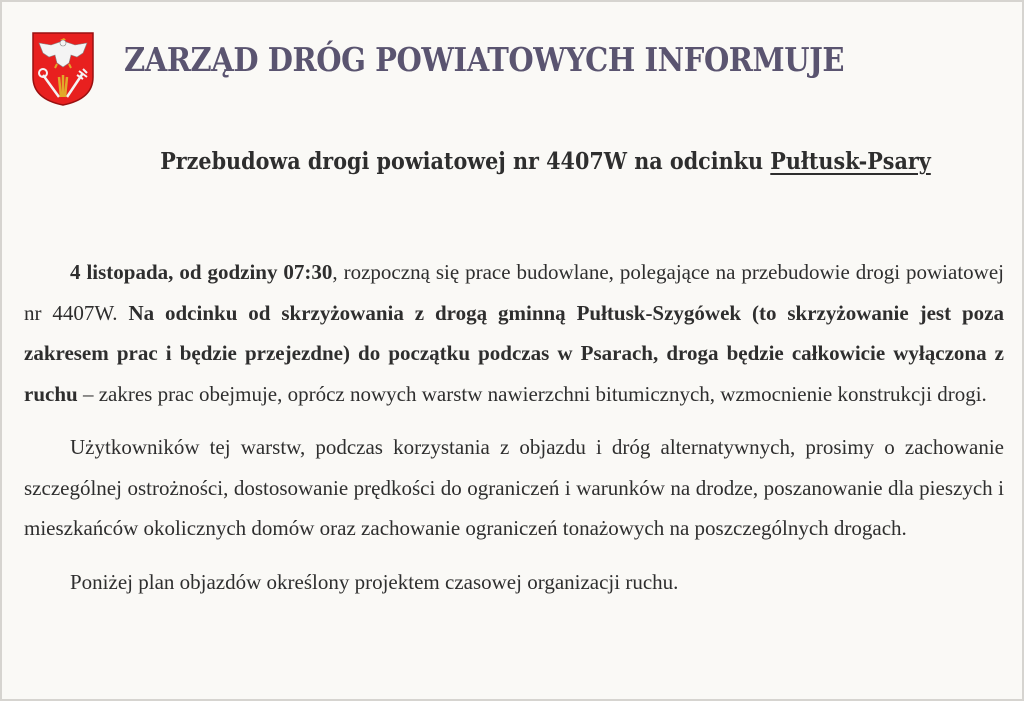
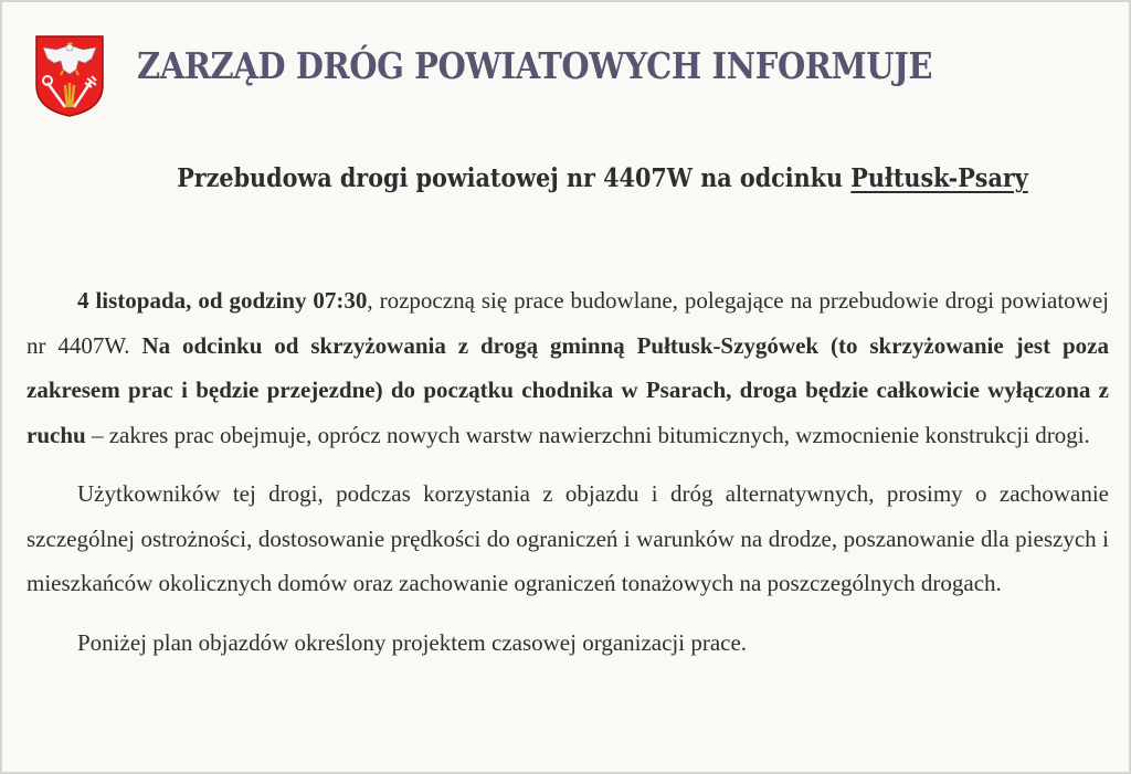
  ZARZĄD DRÓG POWIATOWYCH INFORMUJE
  Przebudowa drogi powiatowej nr 4407W na odcinku Pułtusk-Psary
- 4 listopada, od godziny 07:30, rozpoczną się prace budowlane, polegające na przebudowie drogi powiatowej nr 4407W. Na odcinku od skrzyżowania z drogą gminną Pułtusk-Szygówek (to skrzyżowanie jest poza zakresem prac i będzie przejezdne) do początku podczas w Psarach, droga będzie całkowicie wyłączona z ruchu – zakres prac obejmuje, oprócz nowych warstw nawierzchni bitumicznych, wzmocnienie konstrukcji drogi.
+ 4 listopada, od godziny 07:30, rozpoczną się prace budowlane, polegające na przebudowie drogi powiatowej nr 4407W. Na odcinku od skrzyżowania z drogą gminną Pułtusk-Szygówek (to skrzyżowanie jest poza zakresem prac i będzie przejezdne) do początku chodnika w Psarach, droga będzie całkowicie wyłączona z ruchu – zakres prac obejmuje, oprócz nowych warstw nawierzchni bitumicznych, wzmocnienie konstrukcji drogi.
- Użytkowników tej warstw, podczas korzystania z objazdu i dróg alternatywnych, prosimy o zachowanie szczególnej ostrożności, dostosowanie prędkości do ograniczeń i warunków na drodze, poszanowanie dla pieszych i mieszkańców okolicznych domów oraz zachowanie ograniczeń tonażowych na poszczególnych drogach.
+ Użytkowników tej drogi, podczas korzystania z objazdu i dróg alternatywnych, prosimy o zachowanie szczególnej ostrożności, dostosowanie prędkości do ograniczeń i warunków na drodze, poszanowanie dla pieszych i mieszkańców okolicznych domów oraz zachowanie ograniczeń tonażowych na poszczególnych drogach.
- Poniżej plan objazdów określony projektem czasowej organizacji ruchu.
+ Poniżej plan objazdów określony projektem czasowej organizacji prace.
